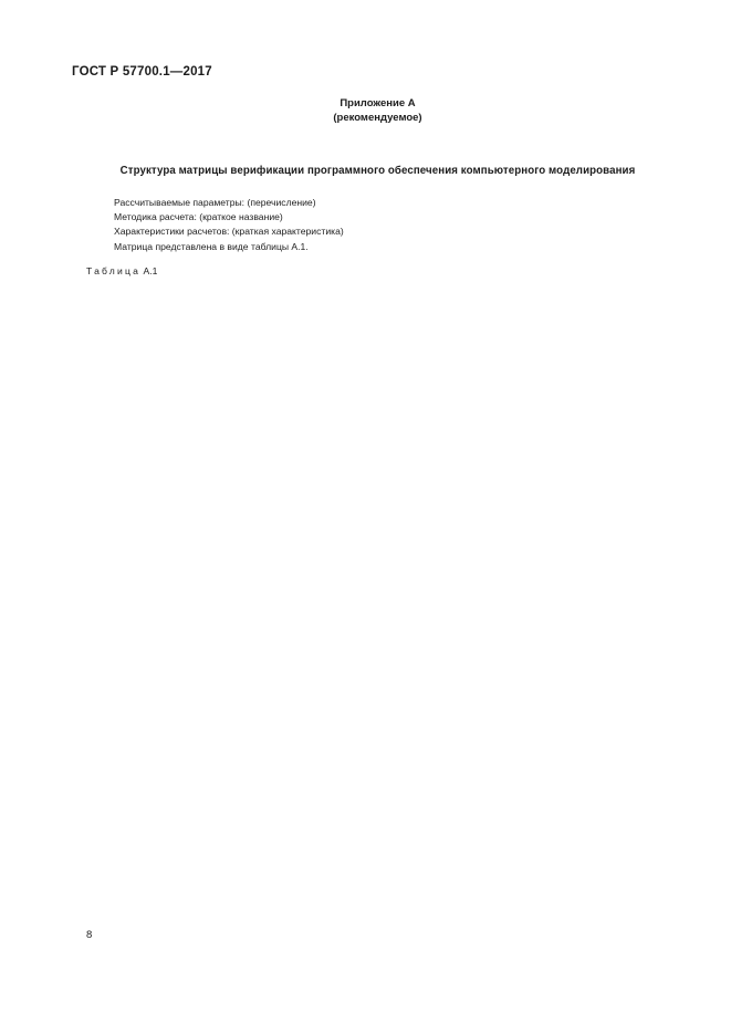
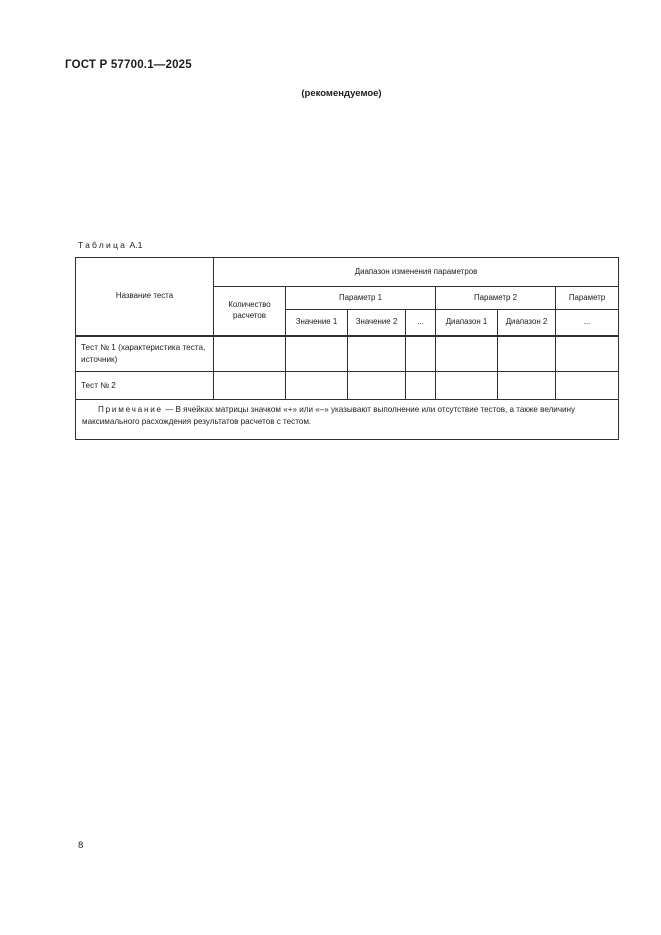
- ГОСТ Р 57700.1—2017
+ ГОСТ Р 57700.1—2025
- Приложение А
  (рекомендуемое)
- Структура матрицы верификации программного обеспечения компьютерного моделирования
- Рассчитываемые параметры: (перечисление)
- Методика расчета: (краткое название)
- Характеристики расчетов: (краткая характеристика)
- Матрица представлена в виде таблицы А.1.
  Таблица А.1
+ Название теста	Диапазон изменения параметров
+ Количество расчетов	Параметр 1	Параметр 2	Параметр
+ Значение 1	Значение 2	...	Диапазон 1	Диапазон 2	...
+ Тест № 1 (характеристика теста, источник)
+ Тест № 2
+ Примечание — В ячейках матрицы значком «+» или «–» указывают выполнение или отсутствие те­стов, а также величину максимального расхождения результатов расчетов с тестом.
  8
